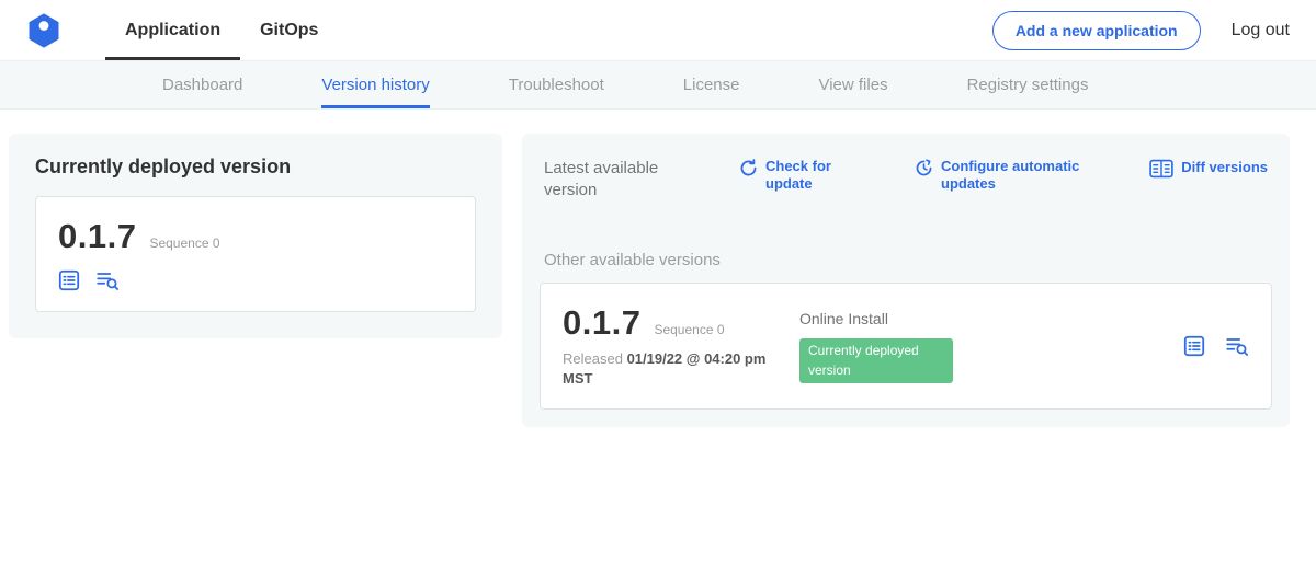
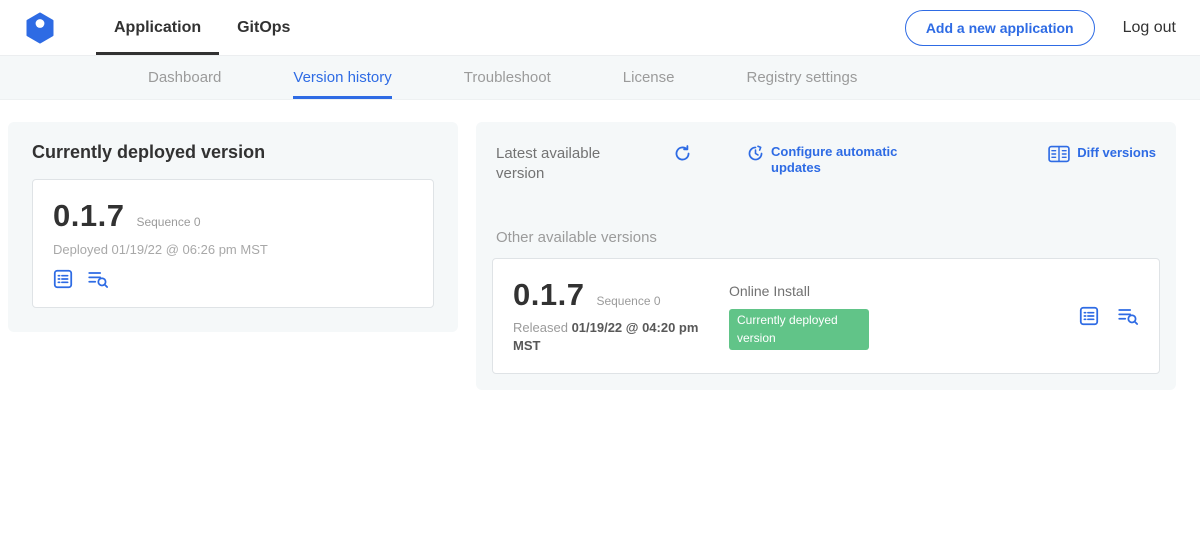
  Application
  GitOps
  Add a new application
  Log out
  Dashboard
  Version history
  Troubleshoot
  License
- View files
  Registry settings
  Currently deployed version
  0.1.7
  Sequence 0
+ Deployed 01/19/22 @ 06:26 pm MST
  Latest available version
- Check for update
  Configure automatic updates
  Diff versions
  Other available versions
  0.1.7
  Sequence 0
  Released 01/19/22 @ 04:20 pm MST
  Online Install
  Currently deployed version
